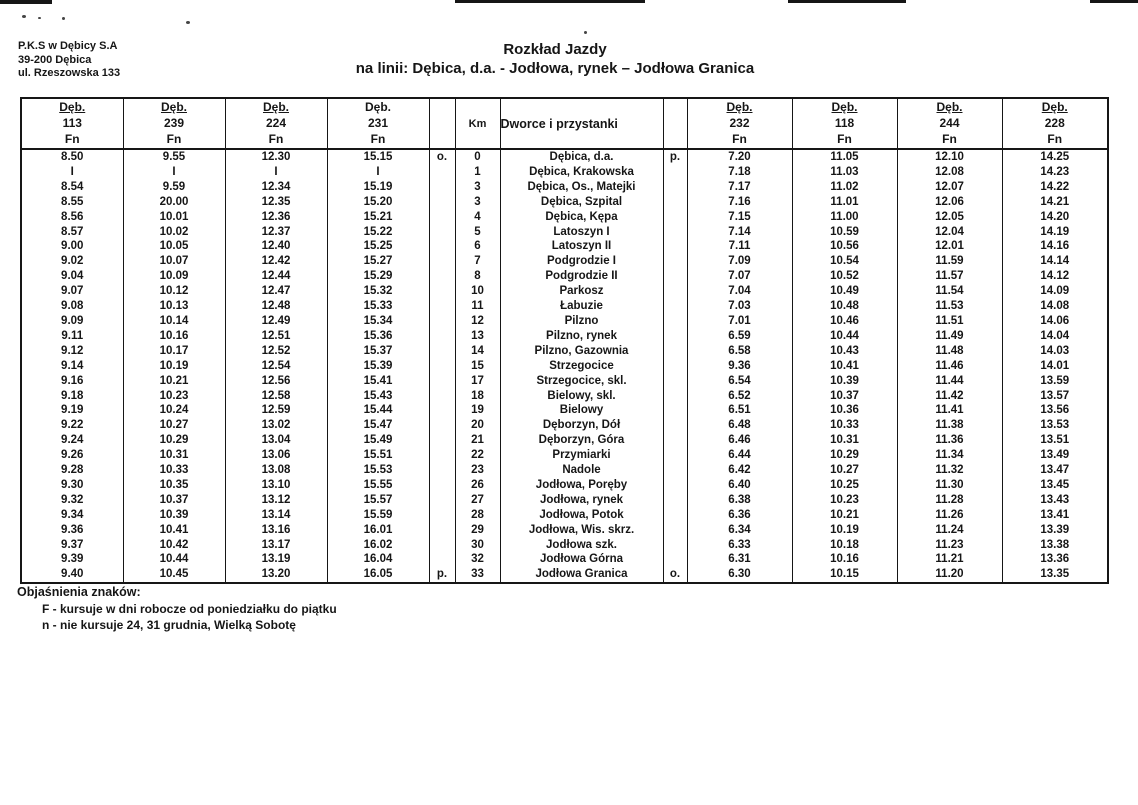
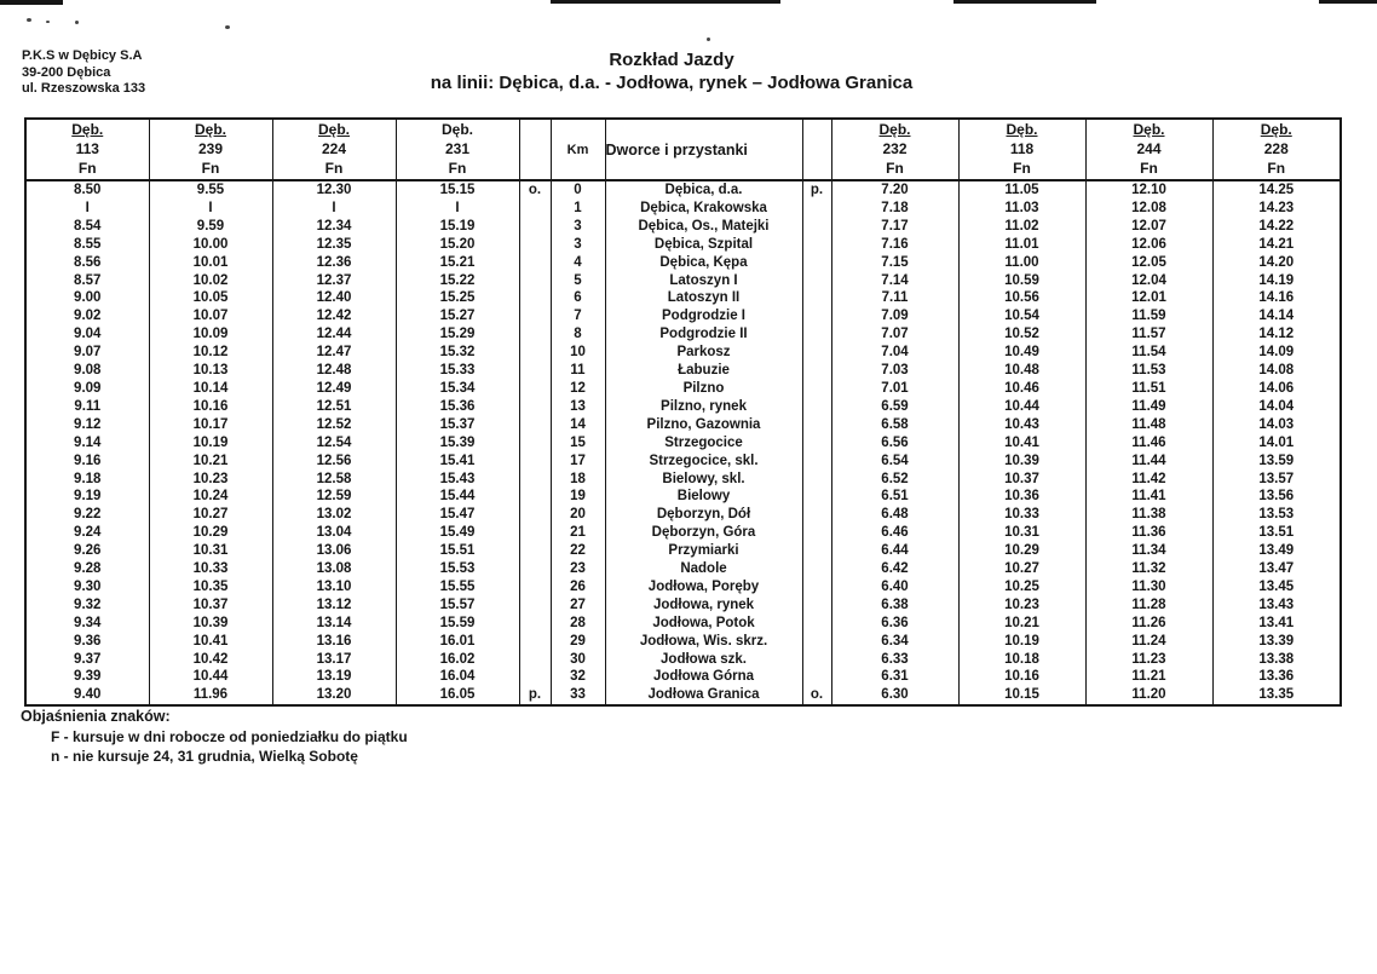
  P.K.S w Dębicy S.A
  39-200 Dębica
  ul. Rzeszowska 133
  Rozkład Jazdy
  na linii: Dębica, d.a. - Jodłowa, rynek – Jodłowa Granica
  Dęb.113Fn	Dęb.239Fn	Dęb.224Fn	Dęb.231Fn		Km	Dworce i przystanki		Dęb.232Fn	Dęb.118Fn	Dęb.244Fn	Dęb.228Fn
  8.50	9.55	12.30	15.15	o.	0	Dębica, d.a.	p.	7.20	11.05	12.10	14.25
  I	I	I	I		1	Dębica, Krakowska		7.18	11.03	12.08	14.23
  8.54	9.59	12.34	15.19		3	Dębica, Os., Matejki		7.17	11.02	12.07	14.22
- 8.55	20.00	12.35	15.20		3	Dębica, Szpital		7.16	11.01	12.06	14.21
+ 8.55	10.00	12.35	15.20		3	Dębica, Szpital		7.16	11.01	12.06	14.21
  8.56	10.01	12.36	15.21		4	Dębica, Kępa		7.15	11.00	12.05	14.20
  8.57	10.02	12.37	15.22		5	Latoszyn I		7.14	10.59	12.04	14.19
  9.00	10.05	12.40	15.25		6	Latoszyn II		7.11	10.56	12.01	14.16
  9.02	10.07	12.42	15.27		7	Podgrodzie I		7.09	10.54	11.59	14.14
  9.04	10.09	12.44	15.29		8	Podgrodzie II		7.07	10.52	11.57	14.12
  9.07	10.12	12.47	15.32		10	Parkosz		7.04	10.49	11.54	14.09
  9.08	10.13	12.48	15.33		11	Łabuzie		7.03	10.48	11.53	14.08
  9.09	10.14	12.49	15.34		12	Pilzno		7.01	10.46	11.51	14.06
  9.11	10.16	12.51	15.36		13	Pilzno, rynek		6.59	10.44	11.49	14.04
  9.12	10.17	12.52	15.37		14	Pilzno, Gazownia		6.58	10.43	11.48	14.03
- 9.14	10.19	12.54	15.39		15	Strzegocice		9.36	10.41	11.46	14.01
+ 9.14	10.19	12.54	15.39		15	Strzegocice		6.56	10.41	11.46	14.01
  9.16	10.21	12.56	15.41		17	Strzegocice, skl.		6.54	10.39	11.44	13.59
  9.18	10.23	12.58	15.43		18	Bielowy, skl.		6.52	10.37	11.42	13.57
  9.19	10.24	12.59	15.44		19	Bielowy		6.51	10.36	11.41	13.56
  9.22	10.27	13.02	15.47		20	Dęborzyn, Dół		6.48	10.33	11.38	13.53
  9.24	10.29	13.04	15.49		21	Dęborzyn, Góra		6.46	10.31	11.36	13.51
  9.26	10.31	13.06	15.51		22	Przymiarki		6.44	10.29	11.34	13.49
  9.28	10.33	13.08	15.53		23	Nadole		6.42	10.27	11.32	13.47
  9.30	10.35	13.10	15.55		26	Jodłowa, Poręby		6.40	10.25	11.30	13.45
  9.32	10.37	13.12	15.57		27	Jodłowa, rynek		6.38	10.23	11.28	13.43
  9.34	10.39	13.14	15.59		28	Jodłowa, Potok		6.36	10.21	11.26	13.41
  9.36	10.41	13.16	16.01		29	Jodłowa, Wis. skrz.		6.34	10.19	11.24	13.39
  9.37	10.42	13.17	16.02		30	Jodłowa szk.		6.33	10.18	11.23	13.38
  9.39	10.44	13.19	16.04		32	Jodłowa Górna		6.31	10.16	11.21	13.36
- 9.40	10.45	13.20	16.05	p.	33	Jodłowa Granica	o.	6.30	10.15	11.20	13.35
+ 9.40	11.96	13.20	16.05	p.	33	Jodłowa Granica	o.	6.30	10.15	11.20	13.35
  Objaśnienia znaków:
  F - kursuje w dni robocze od poniedziałku do piątku
  n - nie kursuje 24, 31 grudnia, Wielką Sobotę
